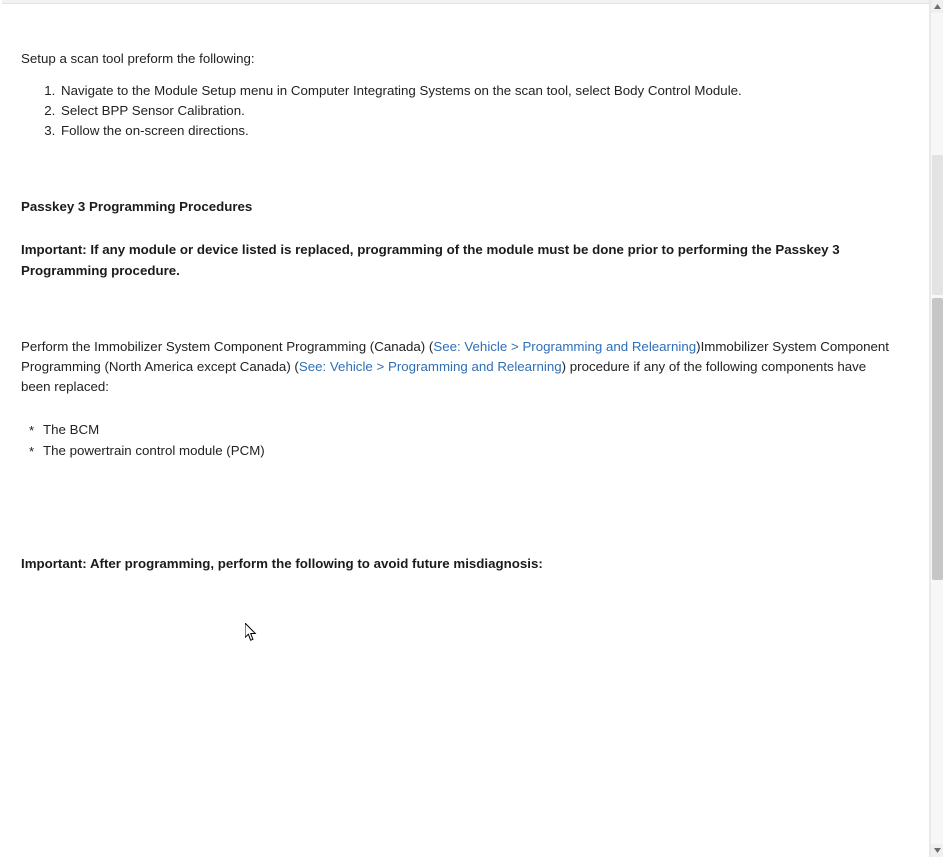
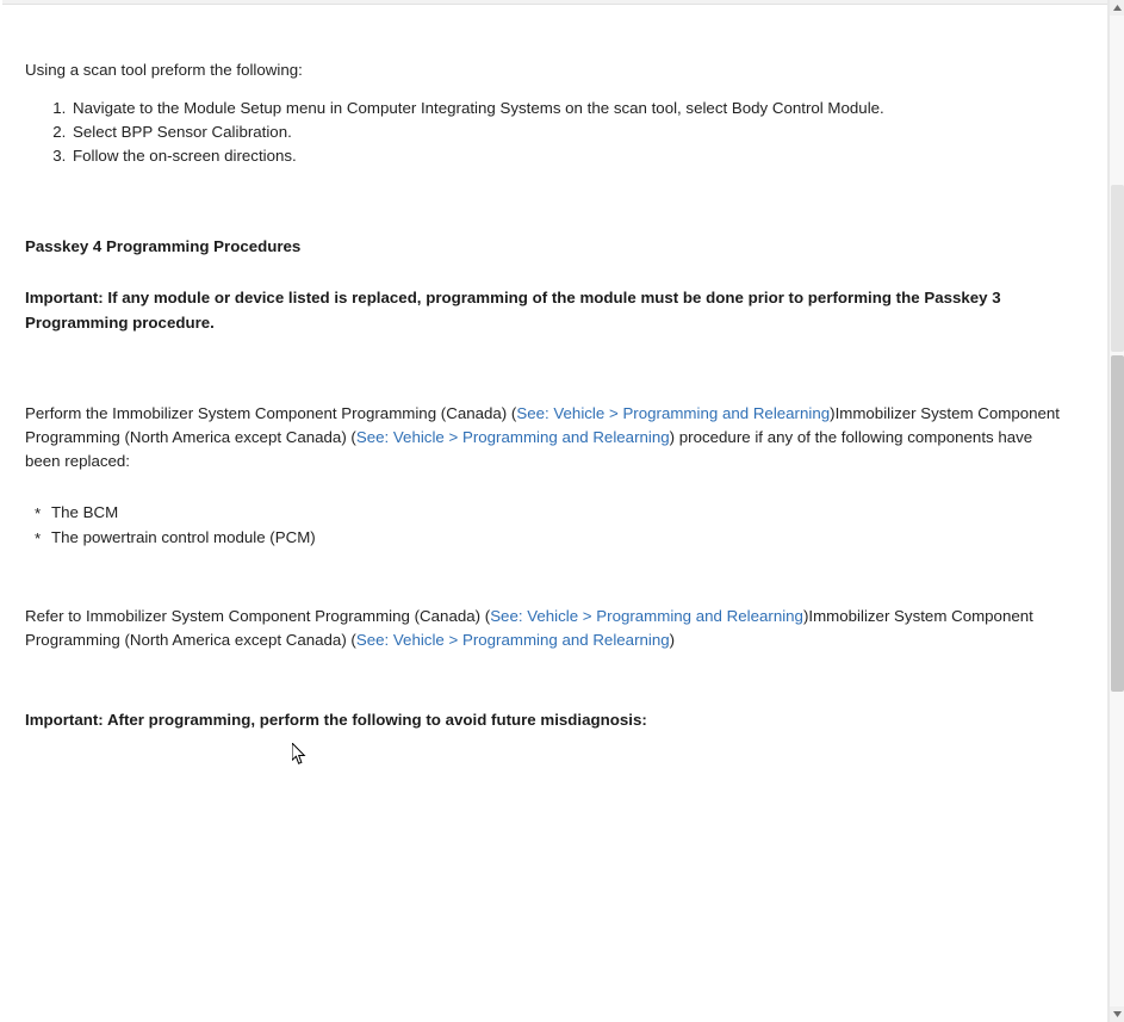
- Setup a scan tool preform the following:
+ Using a scan tool preform the following:
  Navigate to the Module Setup menu in Computer Integrating Systems on the scan tool, select Body Control Module.
  Select BPP Sensor Calibration.
  Follow the on-screen directions.
- Passkey 3 Programming Procedures
+ Passkey 4 Programming Procedures
  Important: If any module or device listed is replaced, programming of the module must be done prior to performing the Passkey 3 Programming procedure.
  Perform the Immobilizer System Component Programming (Canada) (See: Vehicle > Programming and Relearning)Immobilizer System Component Programming (North America except Canada) (See: Vehicle > Programming and Relearning) procedure if any of the following components have been replaced:
  The BCM
  The powertrain control module (PCM)
+ Refer to Immobilizer System Component Programming (Canada) (See: Vehicle > Programming and Relearning)Immobilizer System Component Programming (North America except Canada) (See: Vehicle > Programming and Relearning)
  Important: After programming, perform the following to avoid future misdiagnosis:
